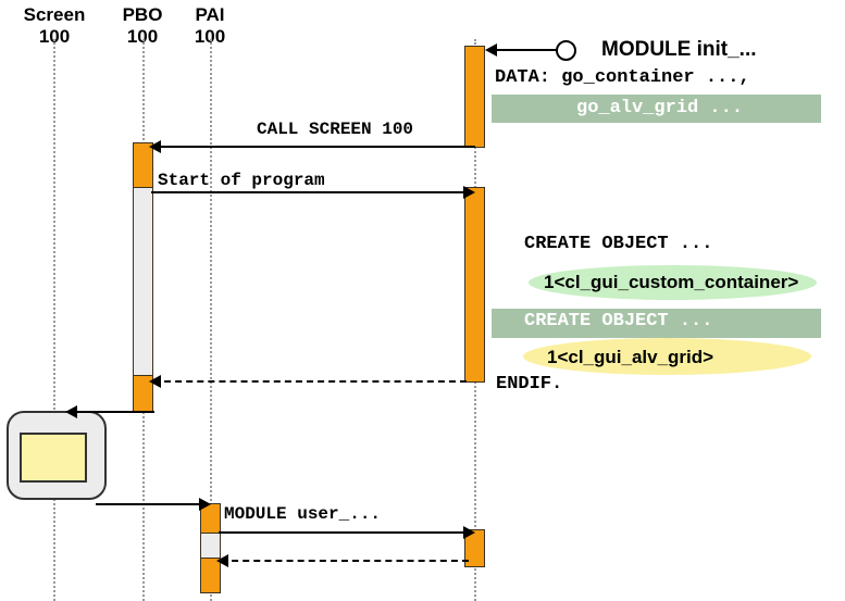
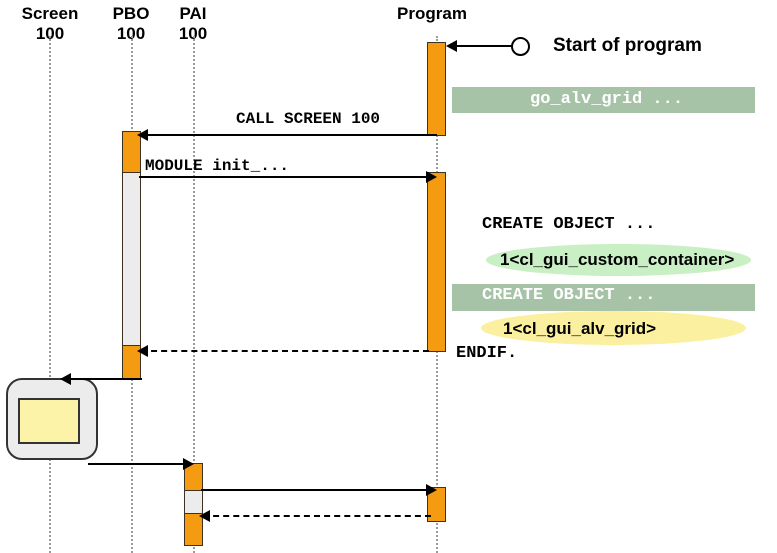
  Screen
  100
  PBO
  100
  PAI
  100
+ Program
- MODULE init_...
+ Start of program
  CALL SCREEN 100
- Start of program
+ MODULE init_...
- MODULE user_...
- DATA: go_container ...,
  go_alv_grid ...
  CREATE OBJECT ...
  1<cl_gui_custom_container>
  CREATE OBJECT ...
  1<cl_gui_alv_grid>
  ENDIF.
